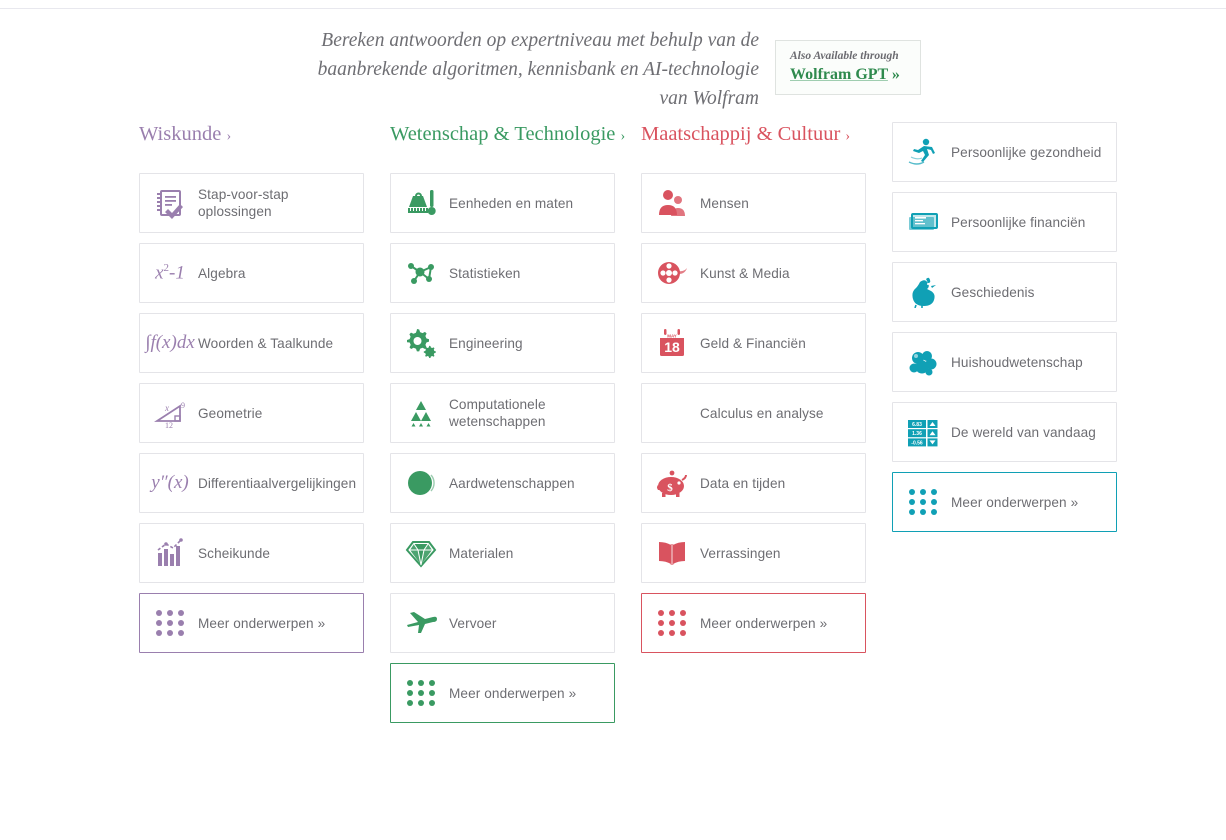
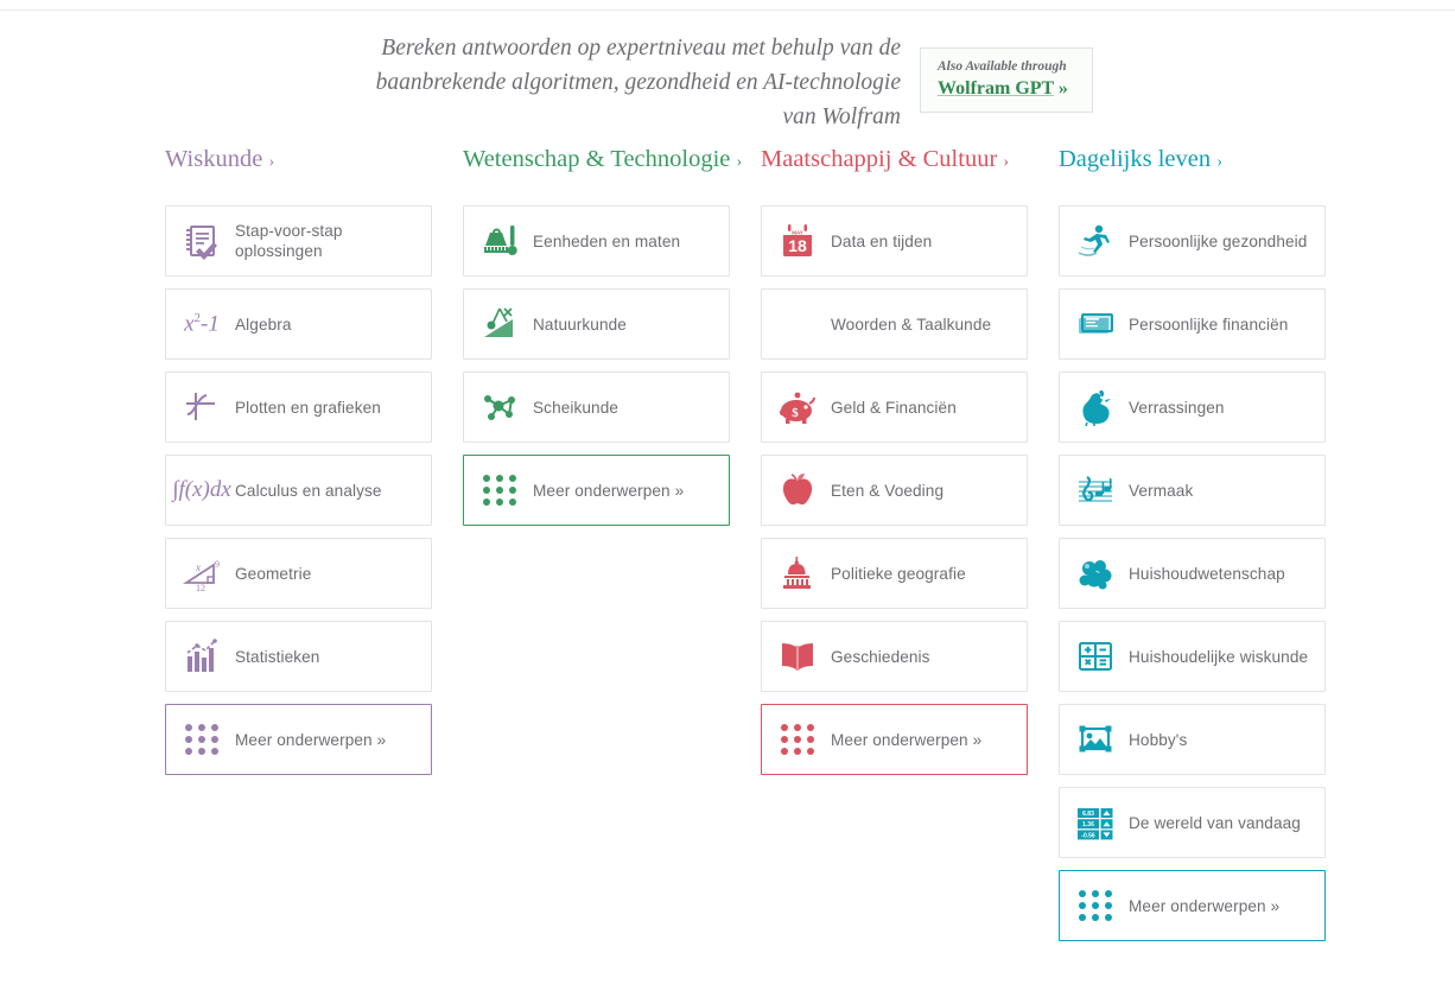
- Bereken antwoorden op expertniveau met behulp van de baanbrekende algoritmen, kennisbank en AI-technologie van Wolfram
+ Bereken antwoorden op expertniveau met behulp van de baanbrekende algoritmen, gezondheid en AI-technologie van Wolfram
  Also Available through
  Wolfram GPT »
  Wiskunde ›
  Stap-voor-stap oplossingen
  x2-1
  Algebra
+ Plotten en grafieken
  ∫f(x)dx
- Woorden & Taalkunde
+ Calculus en analyse
  x
  12
  9
  Geometrie
- y″(x)
- Differentiaalvergelijkingen
- Scheikunde
+ Statistieken
  Meer onderwerpen »
  Wetenschap & Technologie ›
  Eenheden en maten
+ Natuurkunde
- Statistieken
+ Scheikunde
- Engineering
- Computationele wetenschappen
- Aardwetenschappen
- Materialen
- Vervoer
  Meer onderwerpen »
  Maatschappij & Cultuur ›
- Mensen
- Kunst & Media
  18
- Geld & Financiën
+ Data en tijden
- Calculus en analyse
+ Woorden & Taalkunde
  $
- Data en tijden
+ Geld & Financiën
+ Eten & Voeding
+ Politieke geografie
- Verrassingen
+ Geschiedenis
  Meer onderwerpen »
+ Dagelijks leven ›
  Persoonlijke gezondheid
  Persoonlijke financiën
- Geschiedenis
+ Verrassingen
+ Vermaak
  Huishoudwetenschap
+ Huishoudelijke wiskunde
+ Hobby's
  De wereld van vandaag
  Meer onderwerpen »
